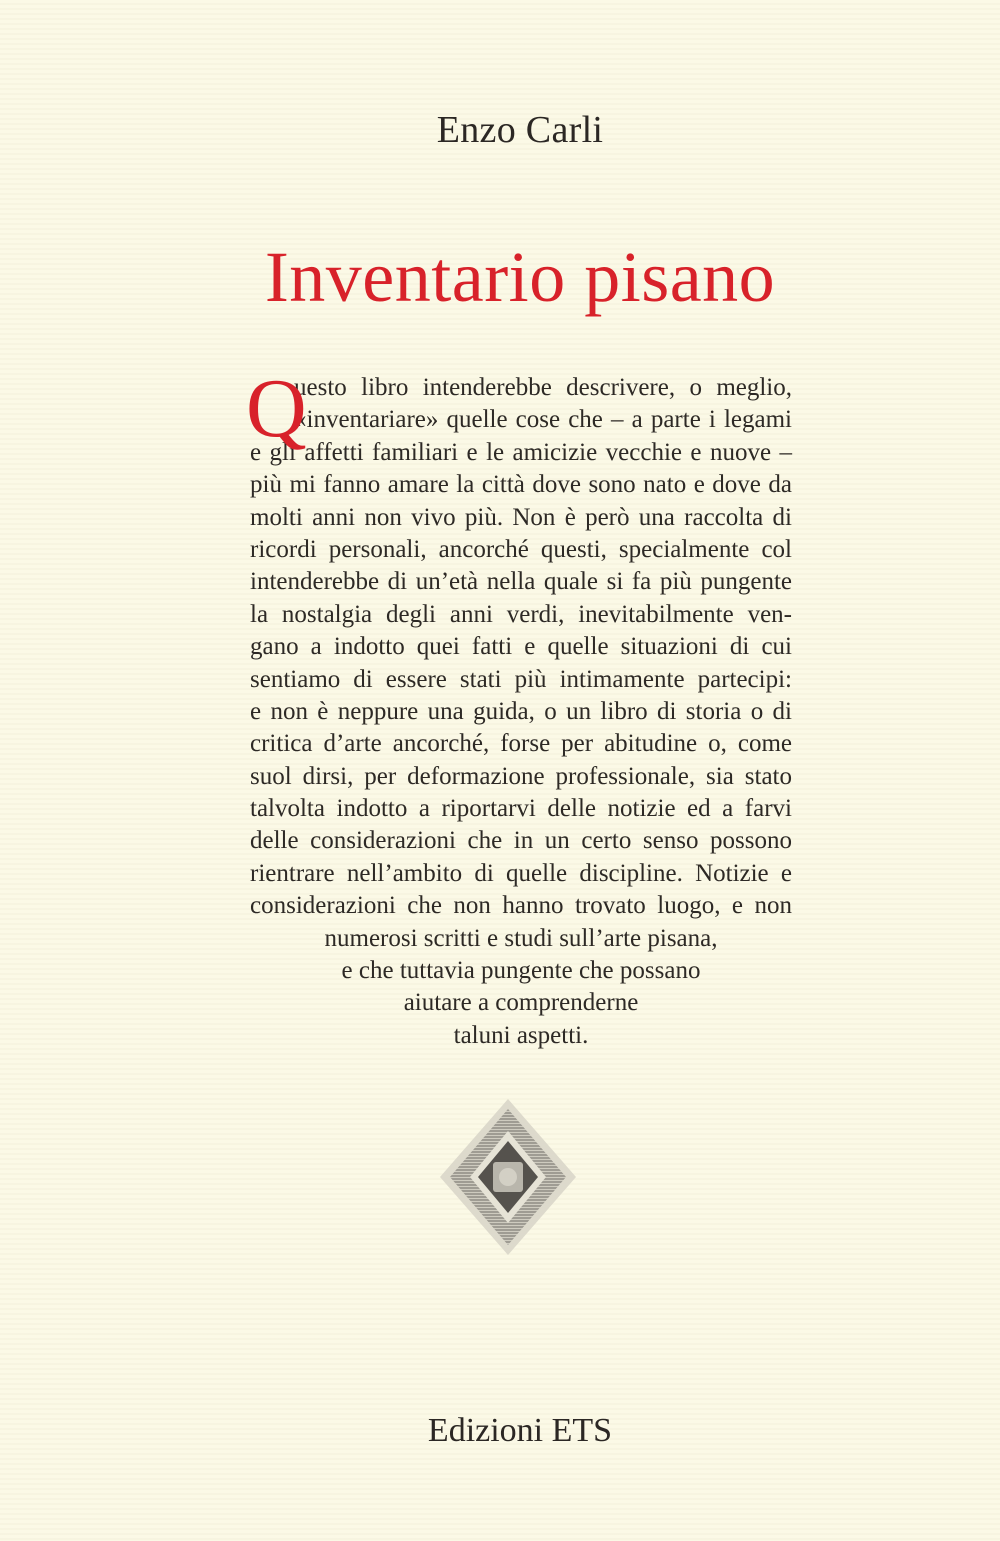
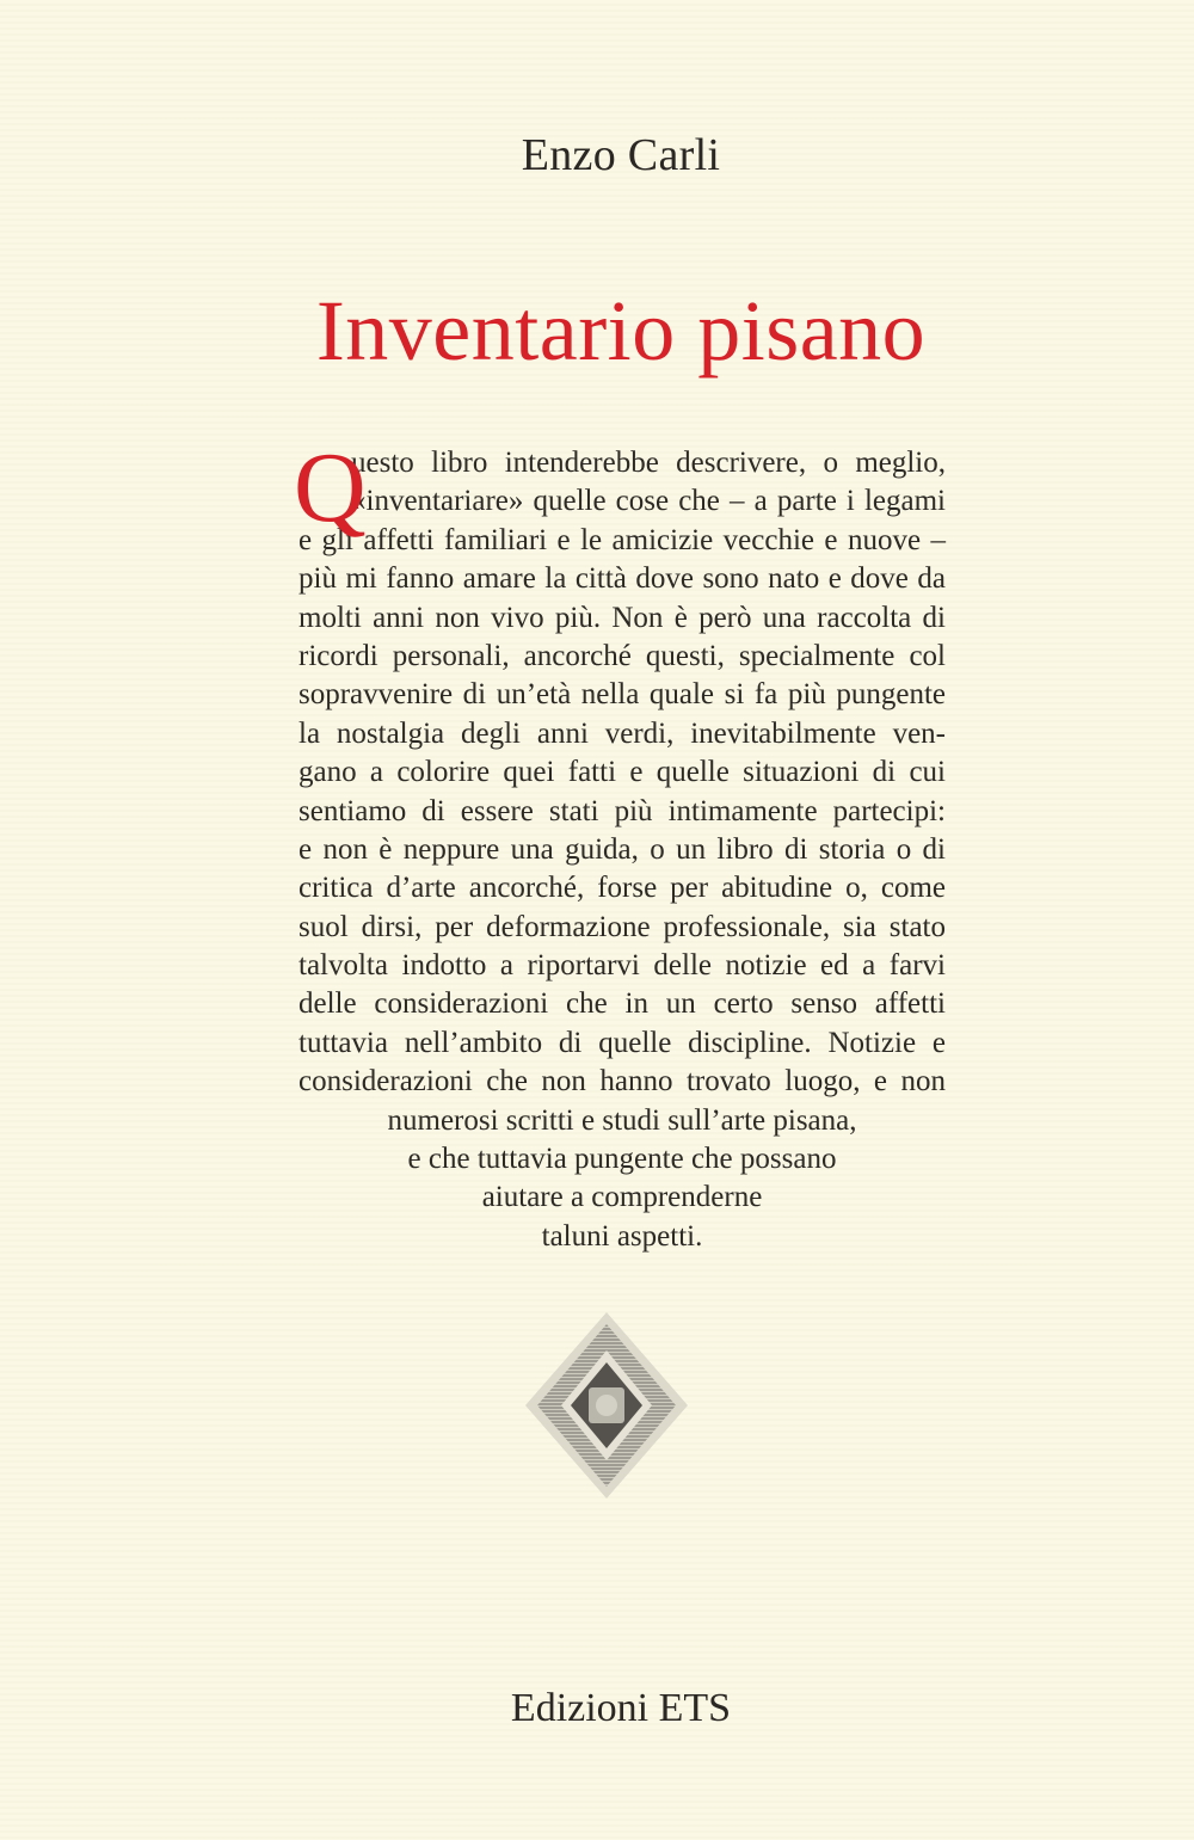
  Enzo Carli
  Inventario pisano
  Q
  uesto libro intenderebbe descrivere, o meglio,
  «inventariare» quelle cose che – a parte i legami
  e gli affetti familiari e le amicizie vecchie e nuove –
  più mi fanno amare la città dove sono nato e dove da
  molti anni non vivo più. Non è però una raccolta di
  ricordi personali, ancorché questi, specialmente col
- intenderebbe di un’età nella quale si fa più pungente
+ sopravvenire di un’età nella quale si fa più pungente
  la nostalgia degli anni verdi, inevitabilmente ven-
- gano a indotto quei fatti e quelle situazioni di cui
+ gano a colorire quei fatti e quelle situazioni di cui
  sentiamo di essere stati più intimamente partecipi:
  e non è neppure una guida, o un libro di storia o di
  critica d’arte ancorché, forse per abitudine o, come
  suol dirsi, per deformazione professionale, sia stato
  talvolta indotto a riportarvi delle notizie ed a farvi
- delle considerazioni che in un certo senso possono
+ delle considerazioni che in un certo senso affetti
- rientrare nell’ambito di quelle discipline. Notizie e
+ tuttavia nell’ambito di quelle discipline. Notizie e
  considerazioni che non hanno trovato luogo, e non
  numerosi scritti e studi sull’arte pisana,
  e che tuttavia pungente che possano
  aiutare a comprenderne
  taluni aspetti.
  Edizioni ETS
